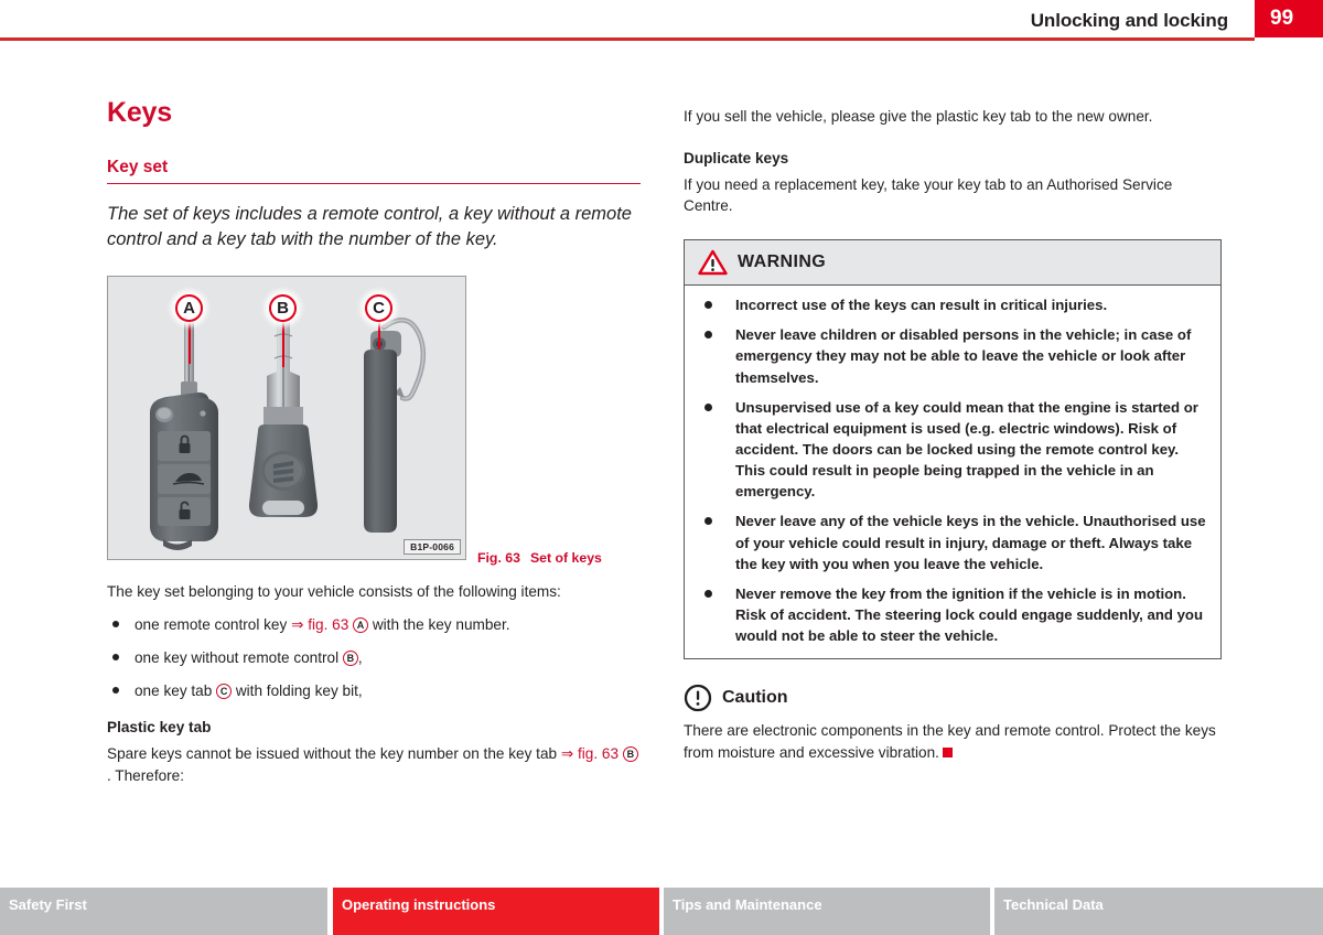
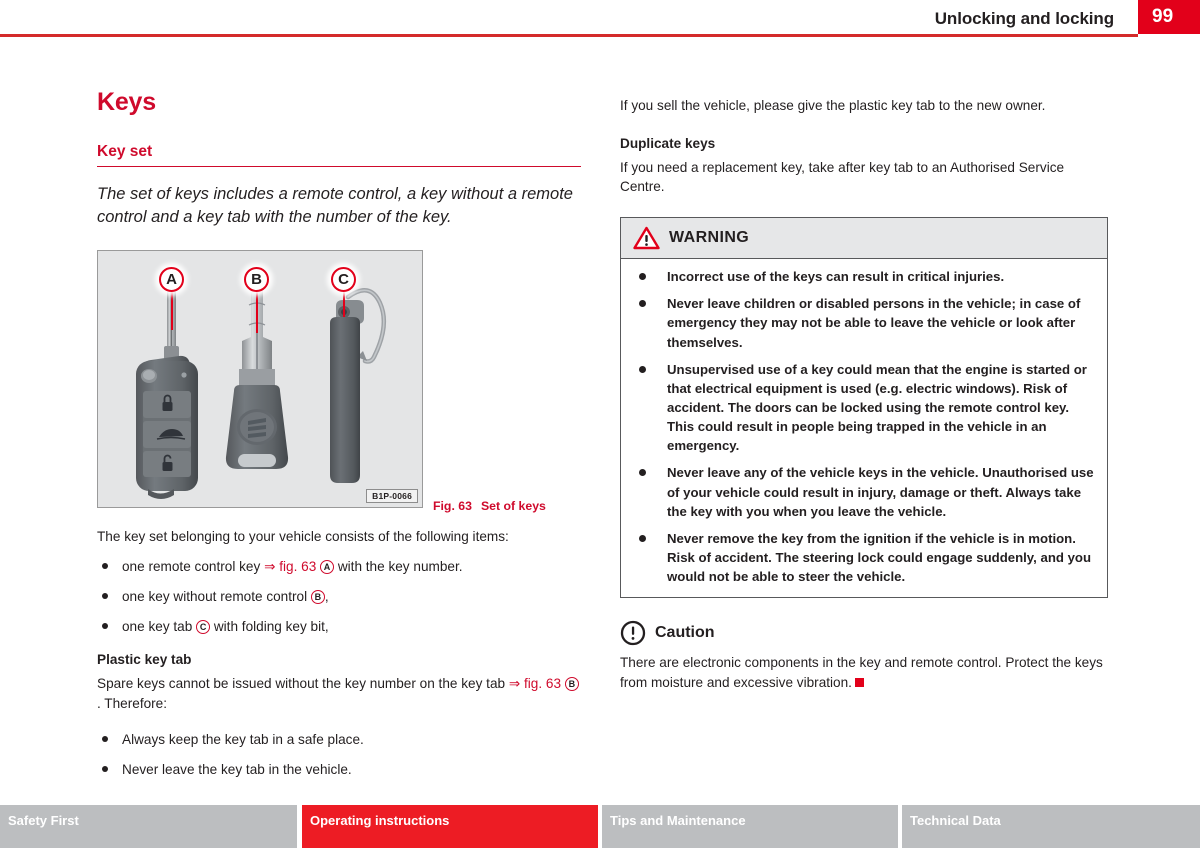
  Unlocking and locking
  99
  Keys
  Key set
  The set of keys includes a remote control, a key without a remote control and a key tab with the number of the key.
  B1P-0066
  A
  B
  C
  The key set belonging to your vehicle consists of the following items:
  one remote control key ⇒ fig. 63 A with the key number.
  one key without remote control B ,
  one key tab C with folding key bit,
  Plastic key tab
  Spare keys cannot be issued without the key number on the key tab ⇒ fig. 63 B. Therefore:
+ Always keep the key tab in a safe place.
+ Never leave the key tab in the vehicle.
  If you sell the vehicle, please give the plastic key tab to the new owner.
  Duplicate keys
- If you need a replacement key, take your key tab to an Authorised Service Centre.
+ If you need a replacement key, take after key tab to an Authorised Service Centre.
  WARNING
  Incorrect use of the keys can result in critical injuries.
  Never leave children or disabled persons in the vehicle; in case of emergency they may not be able to leave the vehicle or look after themselves.
  Unsupervised use of a key could mean that the engine is started or that electrical equipment is used (e.g. electric windows). Risk of accident. The doors can be locked using the remote control key. This could result in people being trapped in the vehicle in an emergency.
  Never leave any of the vehicle keys in the vehicle. Unauthorised use of your vehicle could result in injury, damage or theft. Always take the key with you when you leave the vehicle.
  Never remove the key from the ignition if the vehicle is in motion. Risk of accident. The steering lock could engage suddenly, and you would not be able to steer the vehicle.
  Caution
  There are electronic components in the key and remote control. Protect the keys from moisture and excessive vibration.
  Safety First
  Operating instructions
  Tips and Maintenance
  Technical Data
  Fig. 63 Set of keys
